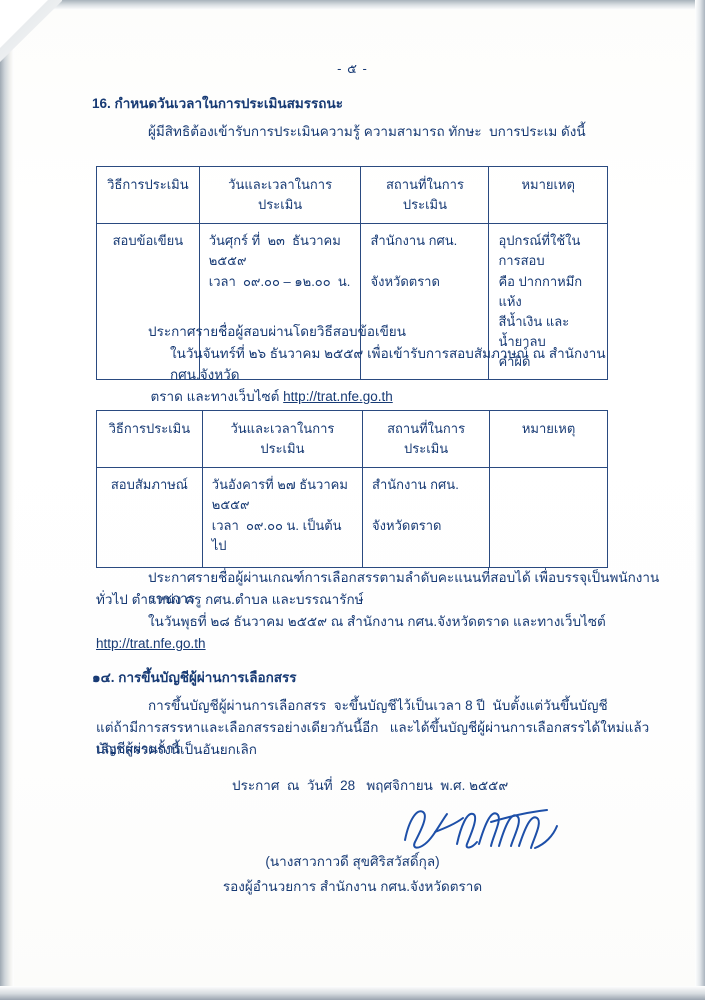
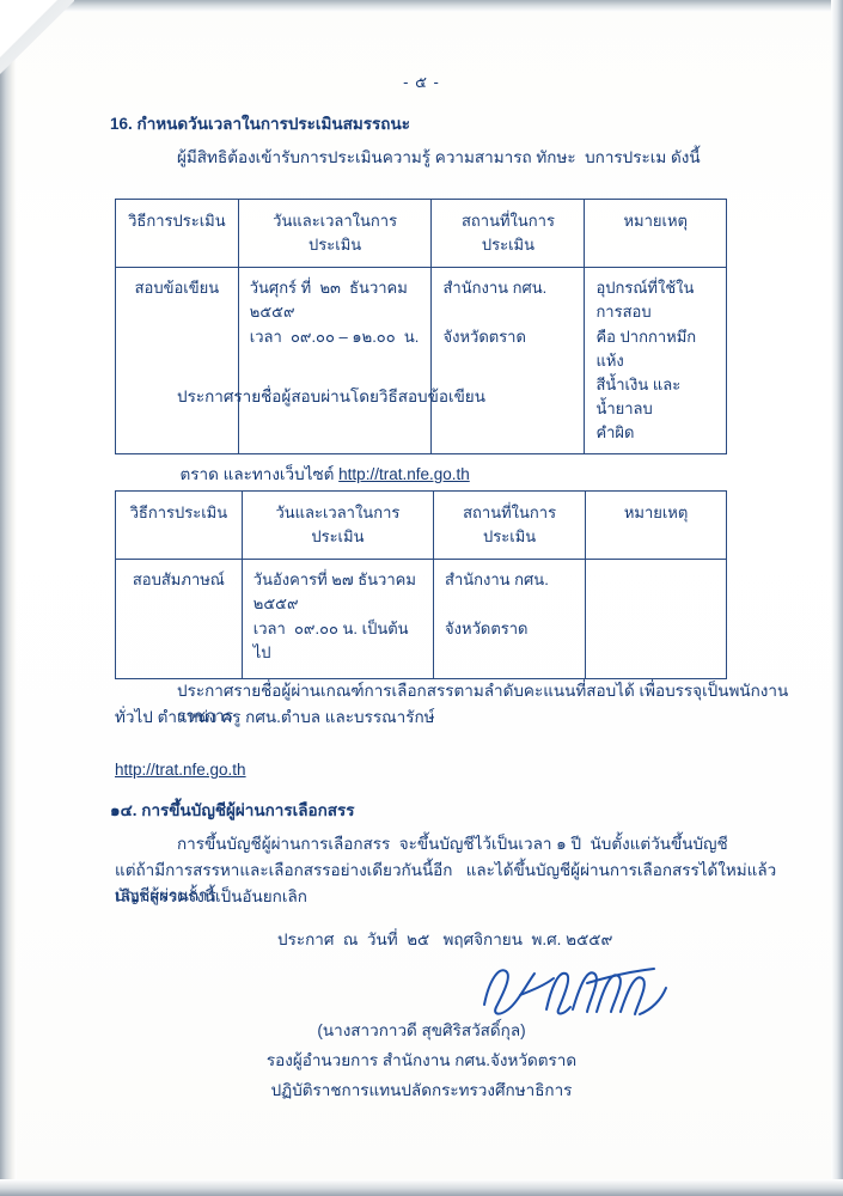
  - ๕ -
  16. กำหนดวันเวลาในการประเมินสมรรถนะ
  ผู้มีสิทธิต้องเข้ารับการประเมินความรู้ ความสามารถ ทักษะ บการประเม ดังนี้
  วิธีการประเมิน	วันและเวลาในการประเมิน	สถานที่ในการประเมิน	หมายเหตุ
  สอบข้อเขียน	วันศุกร์ ที่ ๒๓ ธันวาคม ๒๕๕๙ เวลา ๐๙.๐๐ – ๑๒.๐๐ น.	สำนักงาน กศน. จังหวัดตราด	อุปกรณ์ที่ใช้ในการสอบ คือ ปากกาหมึกแห้ง สีน้ำเงิน และน้ำยาลบ คำผิด
  ประกาศรายชื่อผู้สอบผ่านโดยวิธีสอบข้อเขียน
- ในวันจันทร์ที่ ๒๖ ธันวาคม ๒๕๕๙ เพื่อเข้ารับการสอบสัมภาษณ์ ณ สำนักงาน กศน.จังหวัด
  ตราด และทางเว็บไซต์ http://trat.nfe.go.th
  วิธีการประเมิน	วันและเวลาในการประเมิน	สถานที่ในการประเมิน	หมายเหตุ
  สอบสัมภาษณ์	วันอังคารที่ ๒๗ ธันวาคม ๒๕๕๙ เวลา ๐๙.๐๐ น. เป็นต้นไป	สำนักงาน กศน. จังหวัดตราด
  ประกาศรายชื่อผู้ผ่านเกณฑ์การเลือกสรรตามลำดับคะแนนที่สอบได้ เพื่อบรรจุเป็นพนักงานราชการ
  ทั่วไป ตำแหน่ง ครู กศน.ตำบล และบรรณารักษ์
- ในวันพุธที่ ๒๘ ธันวาคม ๒๕๕๙ ณ สำนักงาน กศน.จังหวัดตราด และทางเว็บไซต์
  http://trat.nfe.go.th
  ๑๔. การขึ้นบัญชีผู้ผ่านการเลือกสรร
- การขึ้นบัญชีผู้ผ่านการเลือกสรร จะขึ้นบัญชีไว้เป็นเวลา 8 ปี นับตั้งแต่วันขึ้นบัญชี
+ การขึ้นบัญชีผู้ผ่านการเลือกสรร จะขึ้นบัญชีไว้เป็นเวลา ๑ ปี นับตั้งแต่วันขึ้นบัญชี
  แต่ถ้ามีการสรรหาและเลือกสรรอย่างเดียวกันนี้อีก และได้ขึ้นบัญชีผู้ผ่านการเลือกสรรได้ใหม่แล้ว บัญชีผู้ผ่านการ
  เลือกสรรครั้งนี้เป็นอันยกเลิก
- ประกาศ ณ วันที่ 28 พฤศจิกายน พ.ศ. ๒๕๕๙
+ ประกาศ ณ วันที่ ๒๕ พฤศจิกายน พ.ศ. ๒๕๕๙
  (นางสาวกาวดี สุขศิริสวัสดิ์กุล)
  รองผู้อำนวยการ สำนักงาน กศน.จังหวัดตราด
+ ปฏิบัติราชการแทนปลัดกระทรวงศึกษาธิการ
